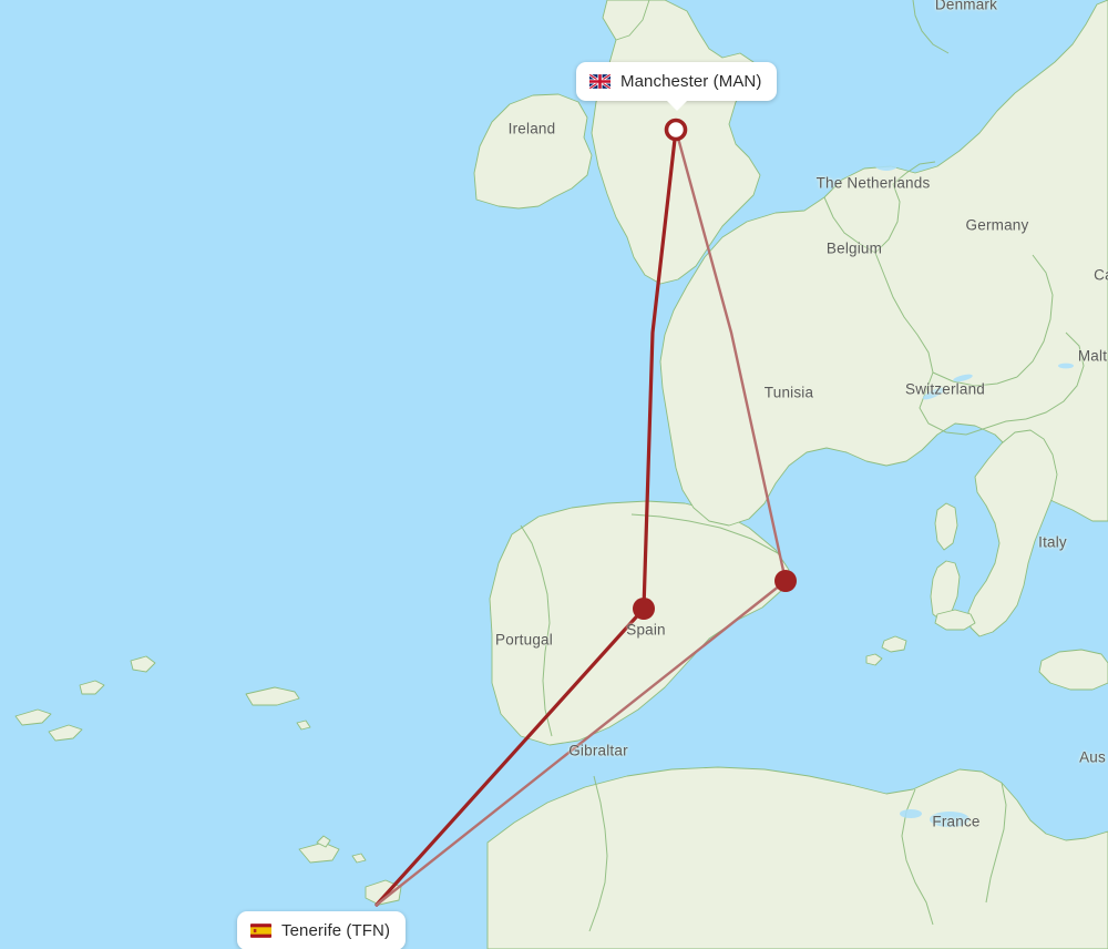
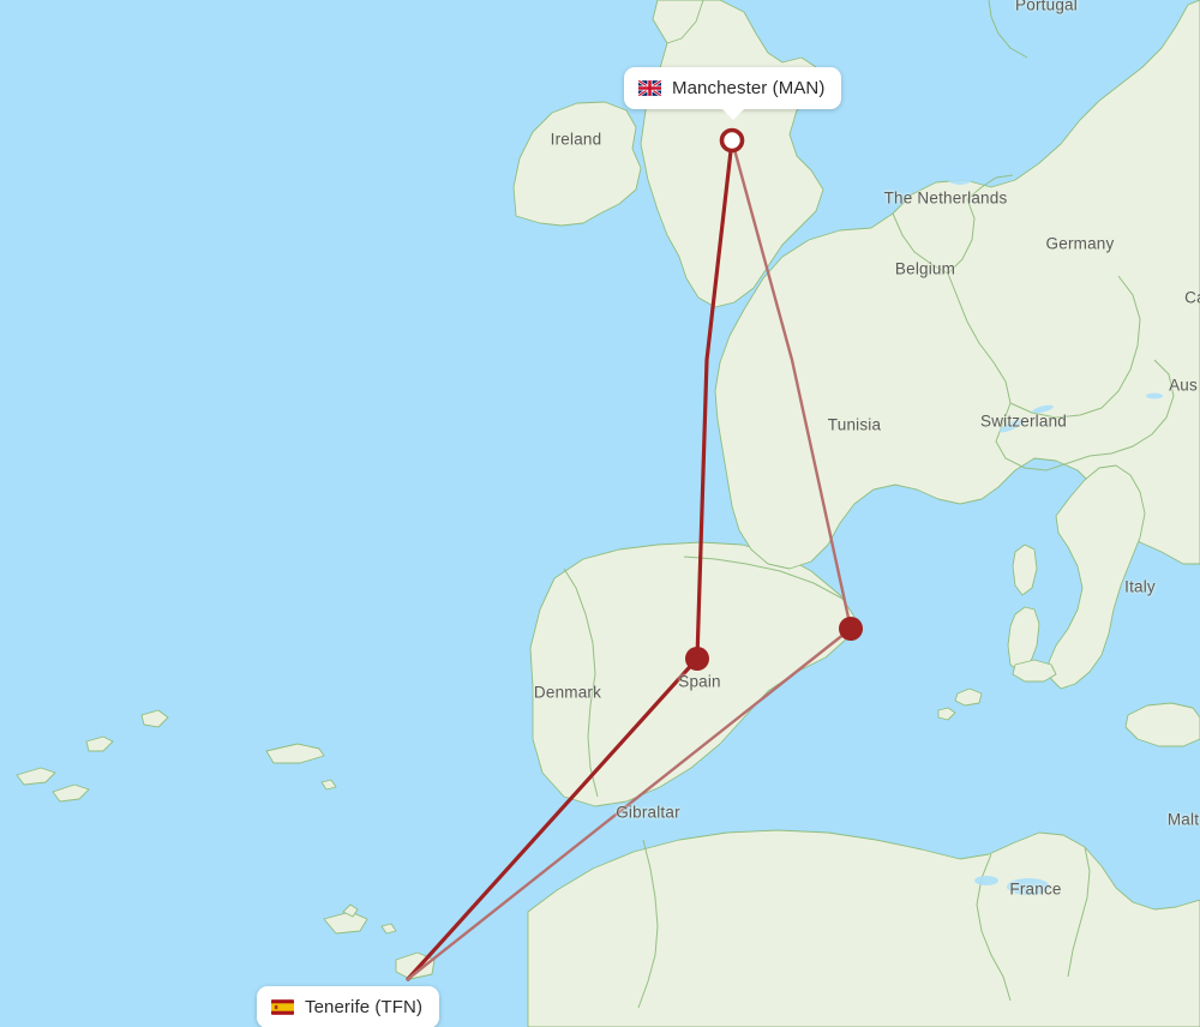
- Denmark
+ Portugal
  Ireland
  The Netherlands
  Germany
  Belgium
- Malt
+ Aus
  Switzerland
  Tunisia
  Italy
  Spain
- Portugal
+ Denmark
  Gibraltar
- Aus
+ Malt
  France
  Manchester (MAN)
  Tenerife (TFN)
